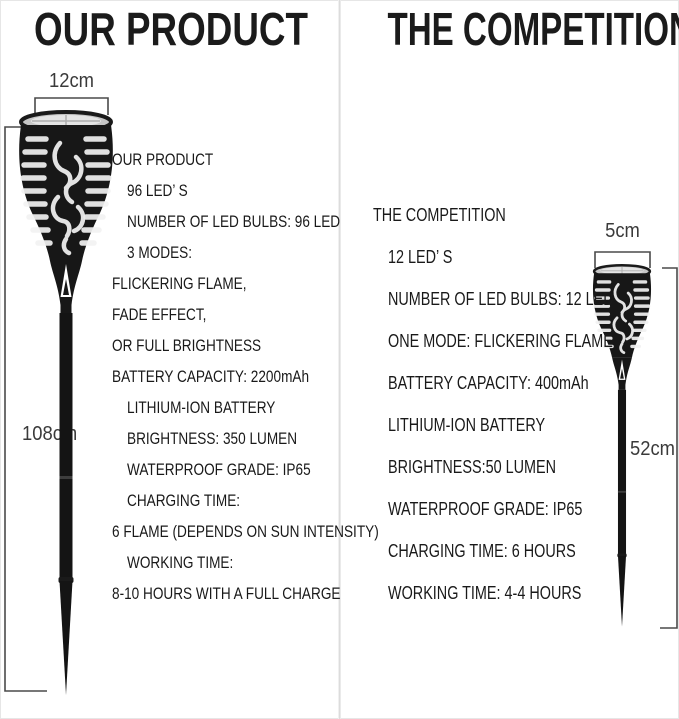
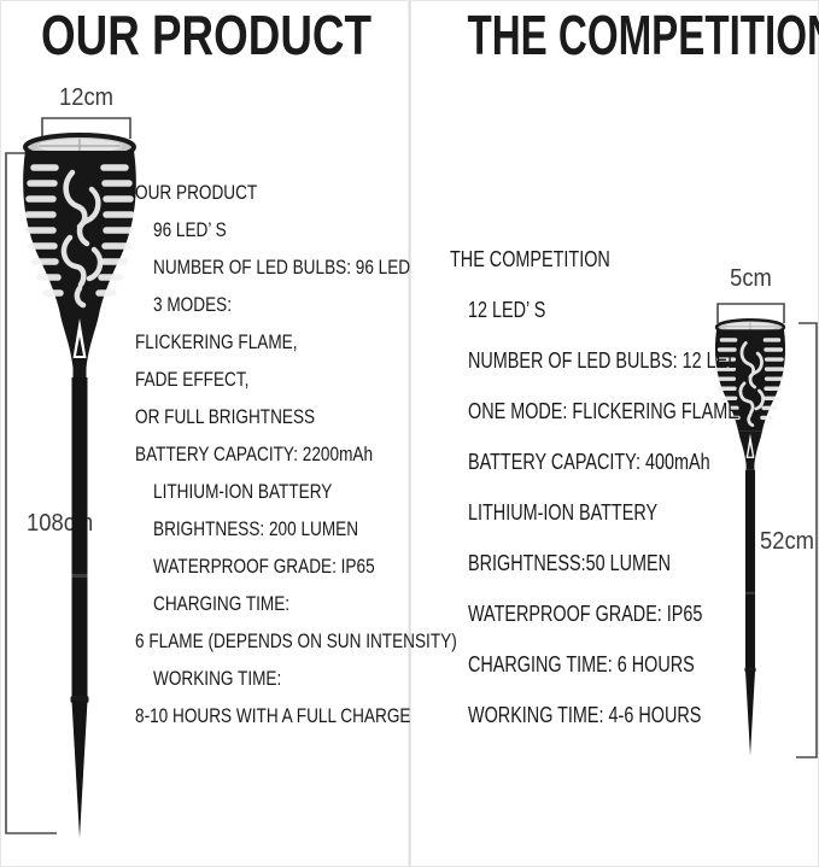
  OUR PRODUCT
  THE COMPETIT
  12cm
  108c
  5cm
  52cm
  OUR PRODUCT
  96 LED’ S
  NUMBER OF LED BULBS: 96 LED
  3 MODES:
  FLICKERING FLAME,
  FADE EFFECT,
  OR FULL BRIGHTNESS
  BATTERY CAPACITY: 2200mAh
  LITHIUM-ION BATTERY
- BRIGHTNESS: 350 LUMEN
+ BRIGHTNESS: 200 LUMEN
  WATERPROOF GRADE: IP65
  CHARGING TIME:
  6 FLAME (DEPENDS ON SUN INTENSITY)
  WORKING TIME:
  8-10 HOURS WITH A FULL CHARGE
  THE COMPETITION
  12 LED’ S
  NUMBER OF LED BULBS: 12 LED
  ONE MODE: FLICKERING FLAME
  BATTERY CAPACITY: 400mAh
  LITHIUM-ION BATTERY
  BRIGHTNESS:50 LUMEN
  WATERPROOF GRADE: IP65
  CHARGING TIME: 6 HOURS
- WORKING TIME: 4-4 HOURS
+ WORKING TIME: 4-6 HOURS
